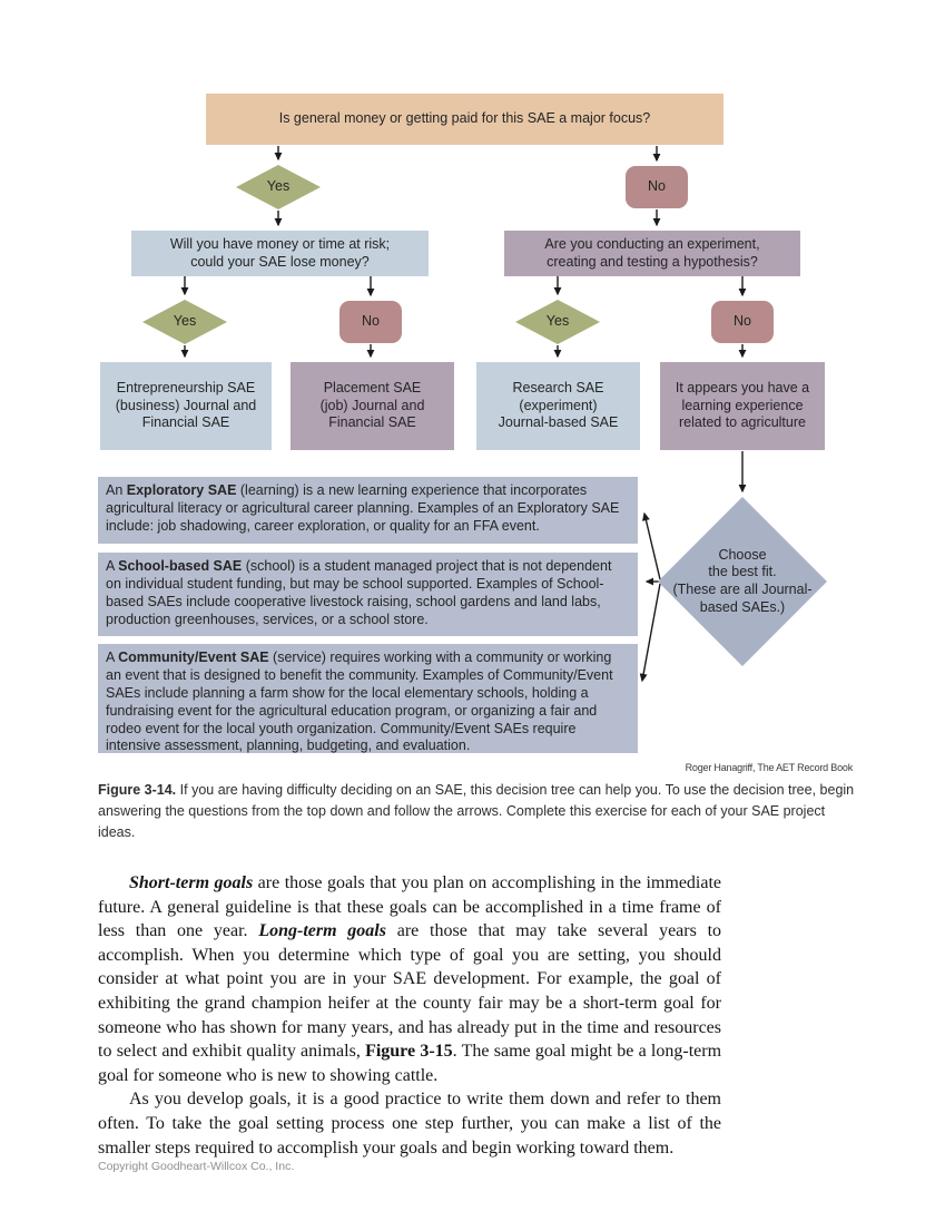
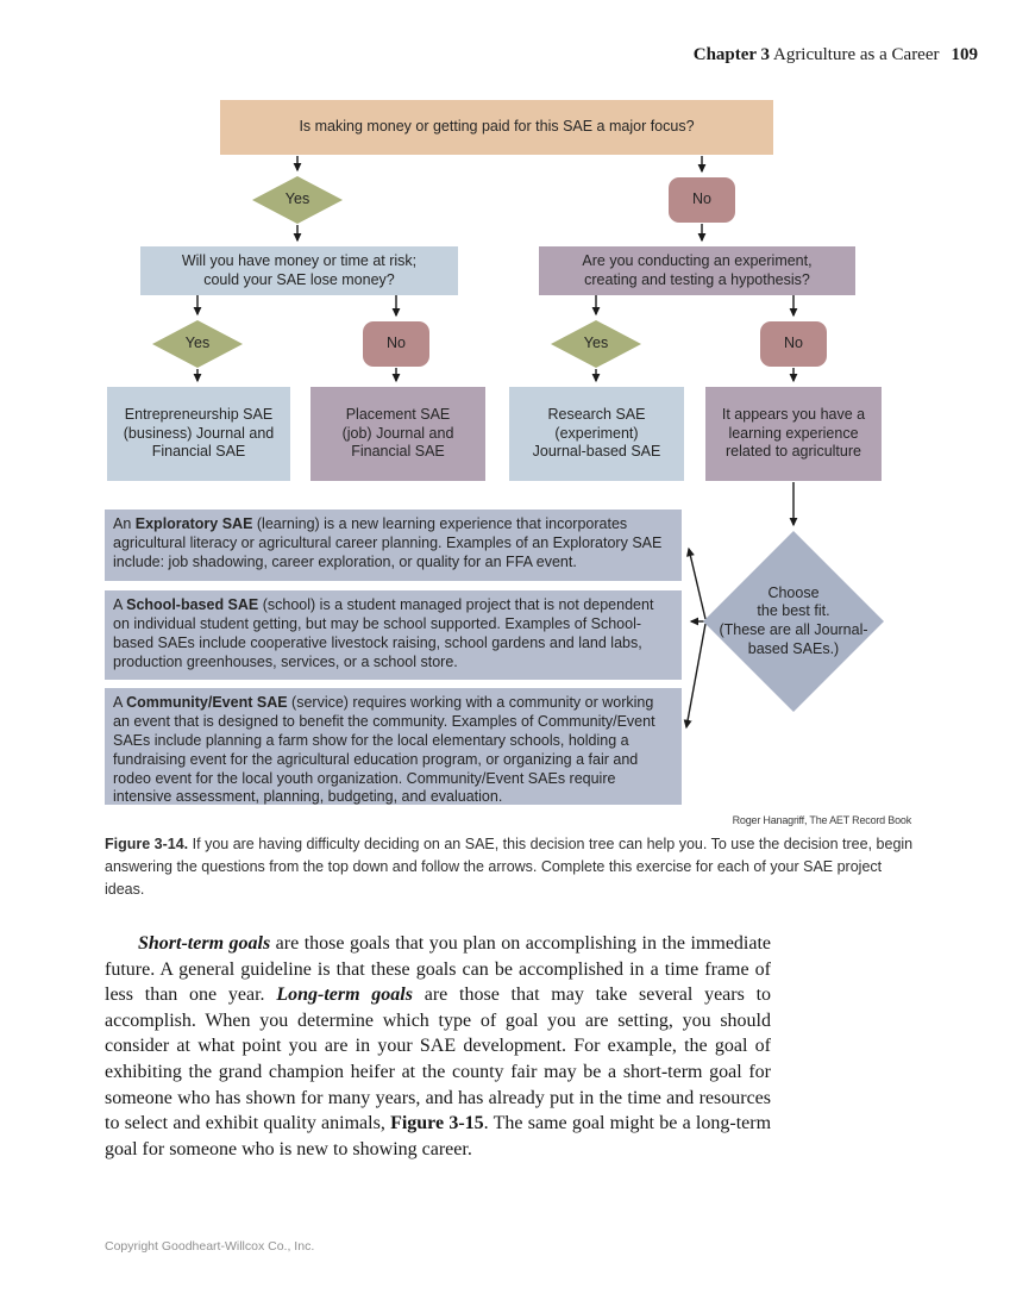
+ Chapter 3 Agriculture as a Career 109
- Is general money or getting paid for this SAE a major focus?
+ Is making money or getting paid for this SAE a major focus?
  Yes
  No
  Will you have money or time at risk;
  could your SAE lose money?
  Are you conducting an experiment,
  creating and testing a hypothesis?
  Yes
  No
  Yes
  No
  Entrepreneurship SAE
  (business) Journal and
  Financial SAE
  Placement SAE
  (job) Journal and
  Financial SAE
  Research SAE
  (experiment)
  Journal-based SAE
  It appears you have a
  learning experience
  related to agriculture
  Choose
  the best fit.
  (These are all Journal-
  based SAEs.)
  An Exploratory SAE (learning) is a new learning experience that incorporates agricultural literacy or agricultural career planning. Examples of an Exploratory SAE include: job shadowing, career exploration, or quality for an FFA event.
- A School-based SAE (school) is a student managed project that is not dependent on individual student funding, but may be school supported. Examples of School-based SAEs include cooperative livestock raising, school gardens and land labs, production greenhouses, services, or a school store.
+ A School-based SAE (school) is a student managed project that is not dependent on individual student getting, but may be school supported. Examples of School-based SAEs include cooperative livestock raising, school gardens and land labs, production greenhouses, services, or a school store.
  A Community/Event SAE (service) requires working with a community or working an event that is designed to benefit the community. Examples of Community/Event SAEs include planning a farm show for the local elementary schools, holding a fundraising event for the agricultural education program, or organizing a fair and rodeo event for the local youth organization. Community/Event SAEs require intensive assessment, planning, budgeting, and evaluation.
  Roger Hanagriff, The AET Record Book
  Figure 3-14. If you are having difficulty deciding on an SAE, this decision tree can help you. To use the decision tree, begin answering the questions from the top down and follow the arrows. Complete this exercise for each of your SAE project ideas.
- Short-term goals are those goals that you plan on accomplishing in the immediate future. A general guideline is that these goals can be accomplished in a time frame of less than one year. Long-term goals are those that may take several years to accomplish. When you determine which type of goal you are setting, you should consider at what point you are in your SAE development. For example, the goal of exhibiting the grand champion heifer at the county fair may be a short-term goal for someone who has shown for many years, and has already put in the time and resources to select and exhibit quality animals, Figure 3-15. The same goal might be a long-term goal for someone who is new to showing cattle.
+ Short-term goals are those goals that you plan on accomplishing in the immediate future. A general guideline is that these goals can be accomplished in a time frame of less than one year. Long-term goals are those that may take several years to accomplish. When you determine which type of goal you are setting, you should consider at what point you are in your SAE development. For example, the goal of exhibiting the grand champion heifer at the county fair may be a short-term goal for someone who has shown for many years, and has already put in the time and resources to select and exhibit quality animals, Figure 3-15. The same goal might be a long-term goal for someone who is new to showing career.
- As you develop goals, it is a good practice to write them down and refer to them often. To take the goal setting process one step further, you can make a list of the smaller steps required to accomplish your goals and begin working toward them.
  Copyright Goodheart-Willcox Co., Inc.
